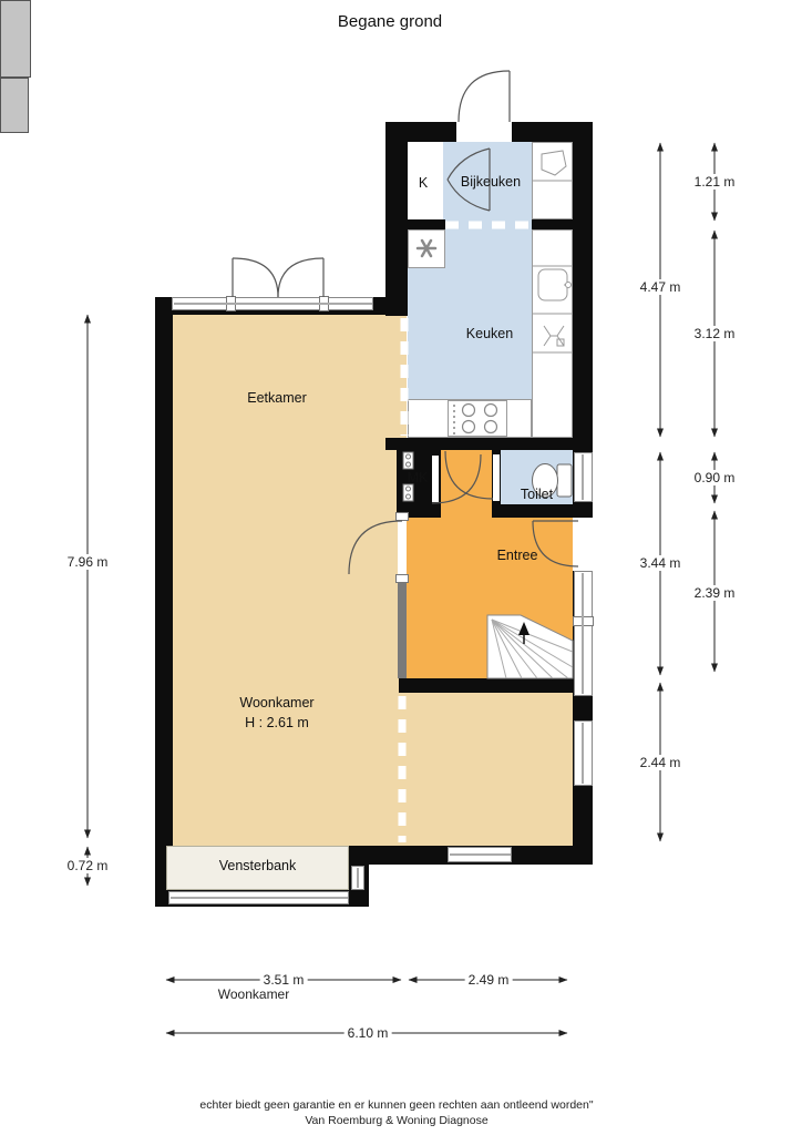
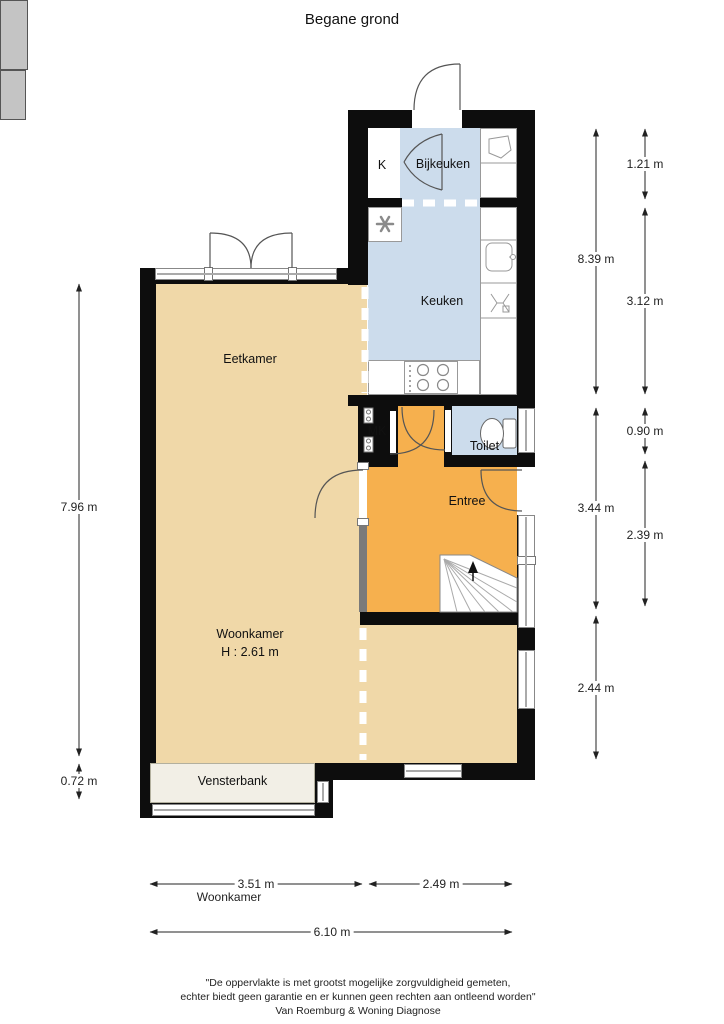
  Begane grond
  Eetkamer
  Keuken
  Bijkeuken
  K
  MK
  Toilet
  Entree
  Woonkamer
  H : 2.61 m
  Vensterbank
- 4.47 m
+ 8.39 m
  3.44 m
  2.44 m
  1.21 m
  3.12 m
  0.90 m
  2.39 m
  7.96 m
  0.72 m
  3.51 m
  2.49 m
  6.10 m
  Woonkamer
+ "De oppervlakte is met grootst mogelijke zorgvuldigheid gemeten,
  echter biedt geen garantie en er kunnen geen rechten aan ontleend worden"
  Van Roemburg & Woning Diagnose
